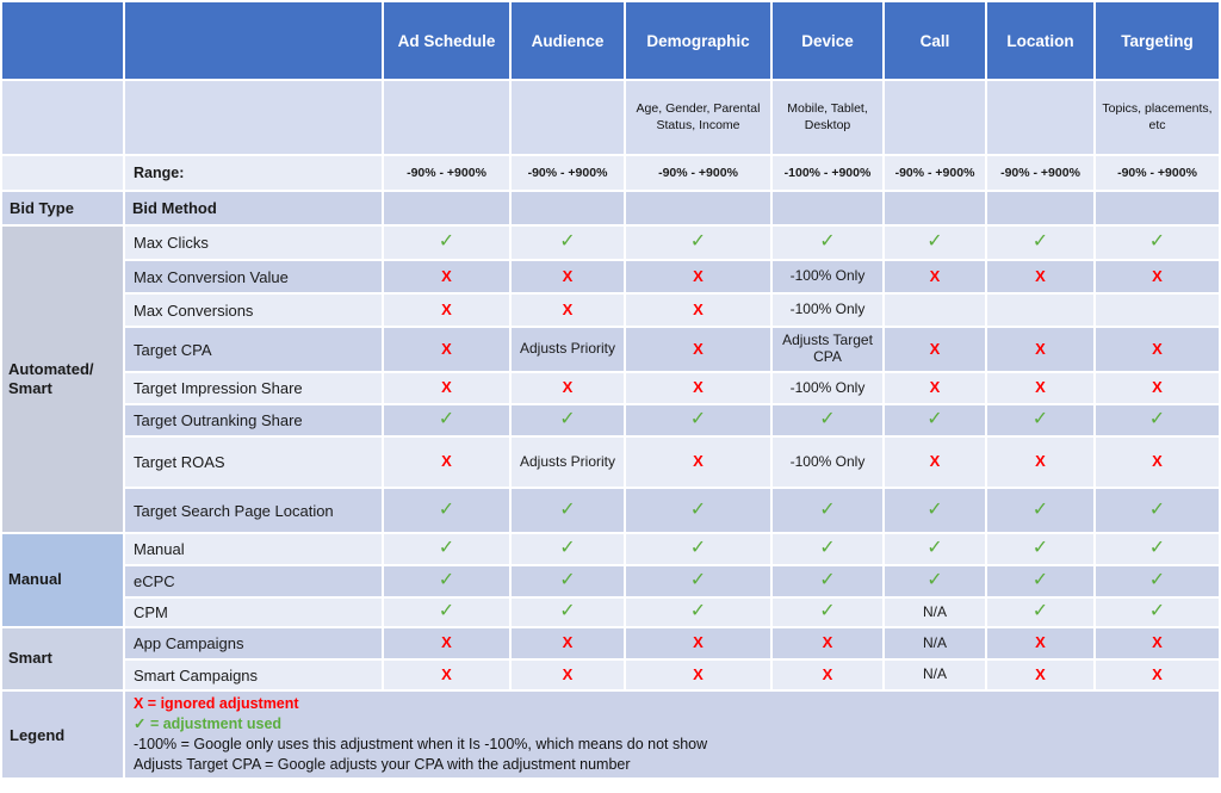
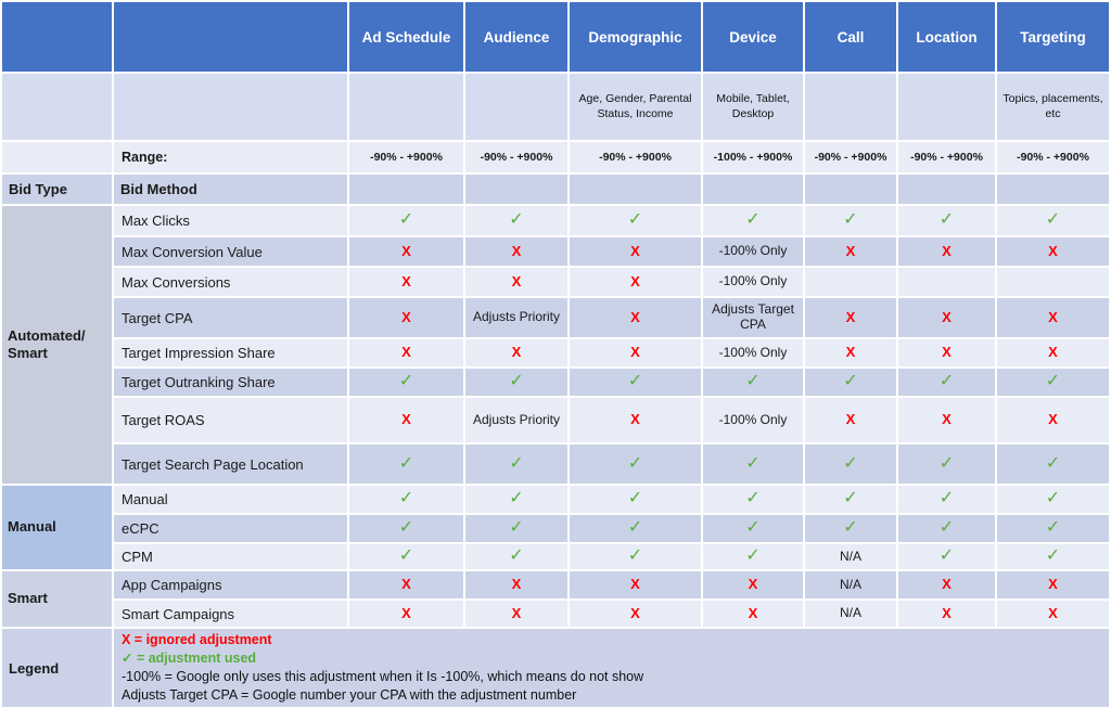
  		Ad Schedule	Audience	Demographic	Device	Call	Location	Targeting
  				Age, Gender, Parental Status, Income	Mobile, Tablet, Desktop			Topics, placements, etc
  	Range:	-90% - +900%	-90% - +900%	-90% - +900%	-100% - +900%	-90% - +900%	-90% - +900%	-90% - +900%
  Bid Type	Bid Method
  Automated/ Smart	Max Clicks	✓	✓	✓	✓	✓	✓	✓
  Max Conversion Value	X	X	X	-100% Only	X	X	X
  Max Conversions	X	X	X	-100% Only
  Target CPA	X	Adjusts Priority	X	Adjusts Target CPA	X	X	X
  Target Impression Share	X	X	X	-100% Only	X	X	X
  Target Outranking Share	✓	✓	✓	✓	✓	✓	✓
  Target ROAS	X	Adjusts Priority	X	-100% Only	X	X	X
  Target Search Page Location	✓	✓	✓	✓	✓	✓	✓
  Manual	Manual	✓	✓	✓	✓	✓	✓	✓
  eCPC	✓	✓	✓	✓	✓	✓	✓
  CPM	✓	✓	✓	✓	N/A	✓	✓
  Smart	App Campaigns	X	X	X	X	N/A	X	X
  Smart Campaigns	X	X	X	X	N/A	X	X
- Legend	X = ignored adjustment ✓ = adjustment used -100% = Google only uses this adjustment when it Is -100%, which means do not show Adjusts Target CPA = Google adjusts your CPA with the adjustment number
+ Legend	X = ignored adjustment ✓ = adjustment used -100% = Google only uses this adjustment when it Is -100%, which means do not show Adjusts Target CPA = Google number your CPA with the adjustment number
